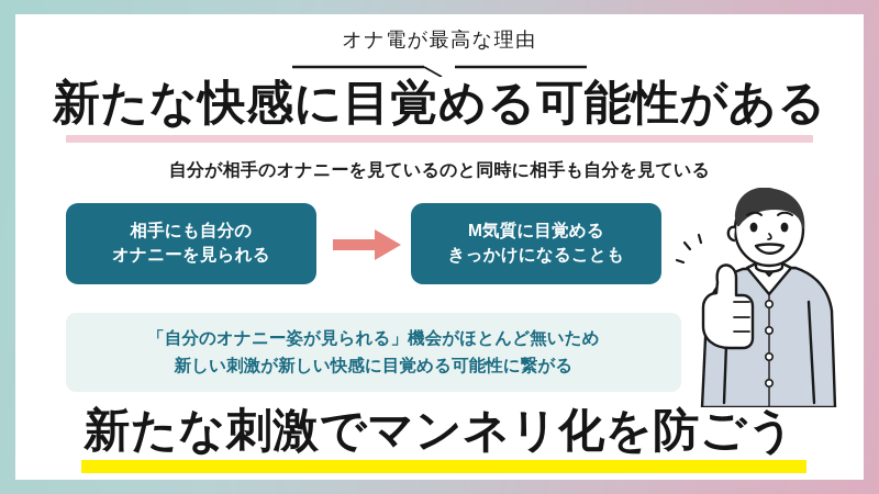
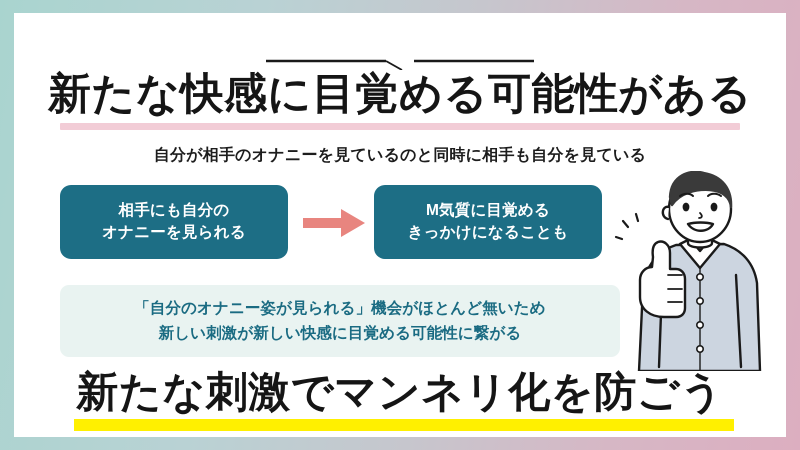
- オナ電が最高な理由
  新たな快感に目覚める可能性がある
  自分が相手のオナニーを見ているのと同時に相手も自分を見ている
  相手にも自分の
  オナニーを見られる
  M気質に目覚める
  きっかけになることも
  「自分のオナニー姿が見られる」機会がほとんど無いため
  新しい刺激が新しい快感に目覚める可能性に繋がる
  新たな刺激でマンネリ化を防ごう
